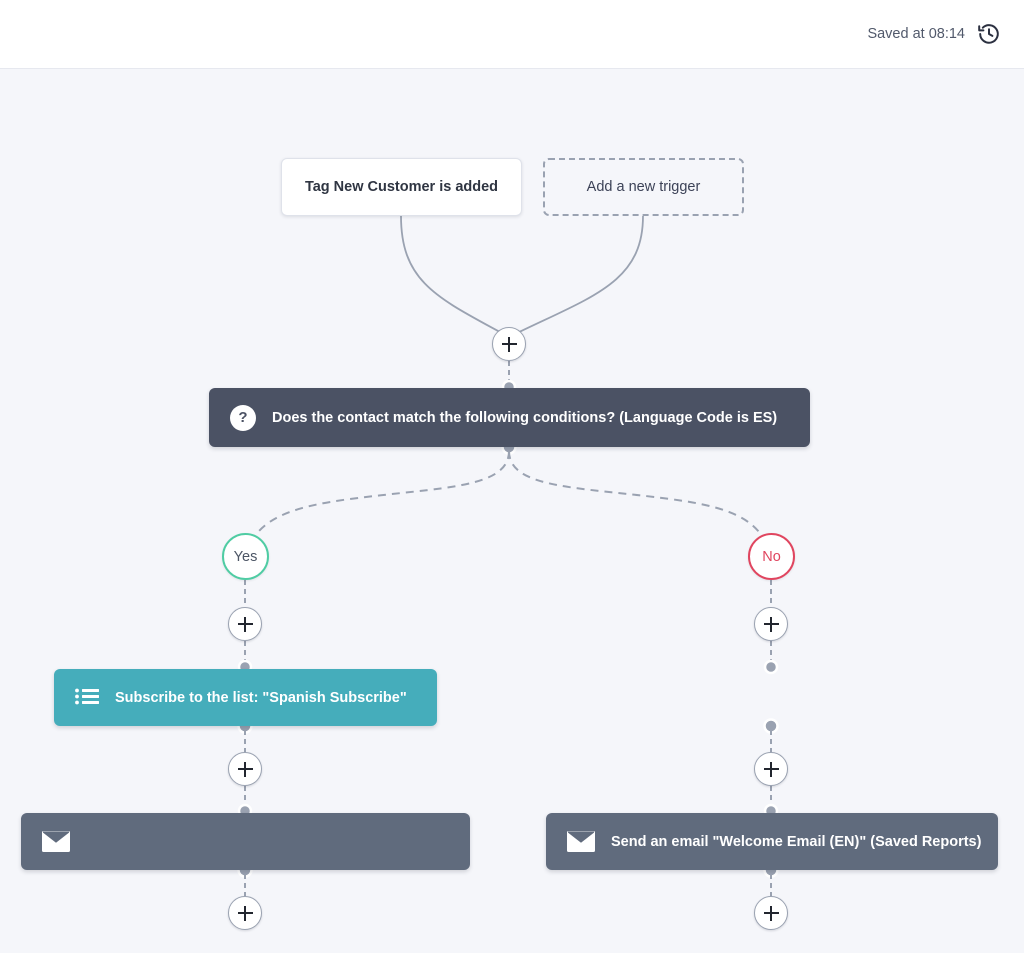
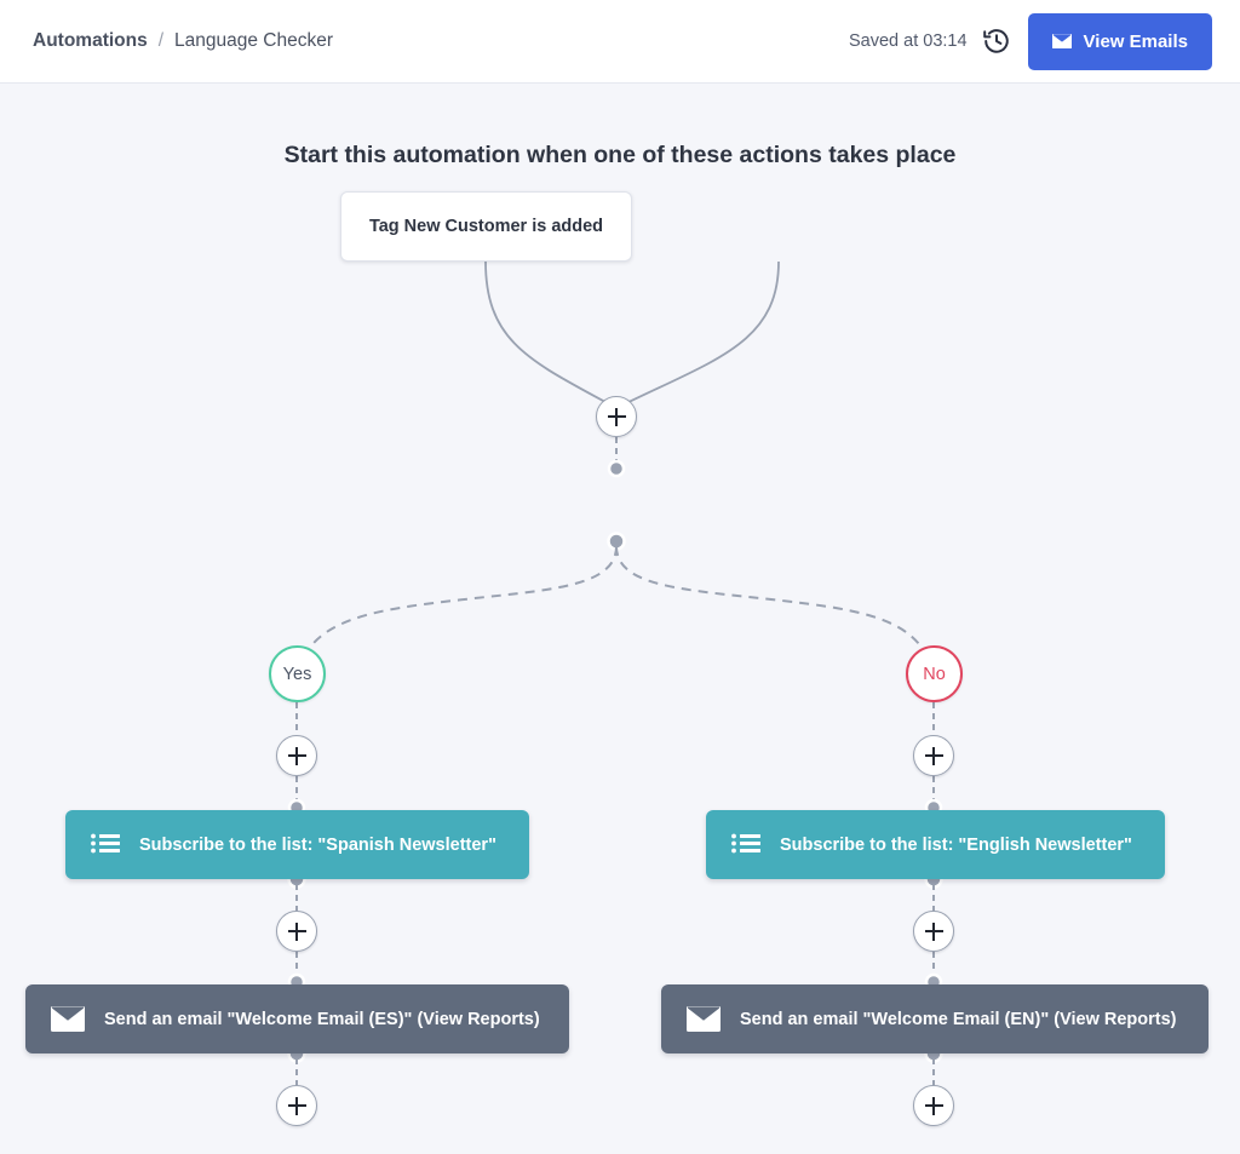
+ Automations
+ /
+ Language Checker
- Saved at 08:14
+ Saved at 03:14
+ View Emails
+ Start this automation when one of these actions takes place
  Tag New Customer is added
- Add a new trigger
- ?
- Does the contact match the following conditions? (Language Code is ES)
  Yes
  No
- Subscribe to the list: "Spanish Subscribe"
+ Subscribe to the list: "Spanish Newsletter"
+ Subscribe to the list: "English Newsletter"
+ Send an email "Welcome Email (ES)" (View Reports)
- Send an email "Welcome Email (EN)" (Saved Reports)
+ Send an email "Welcome Email (EN)" (View Reports)
